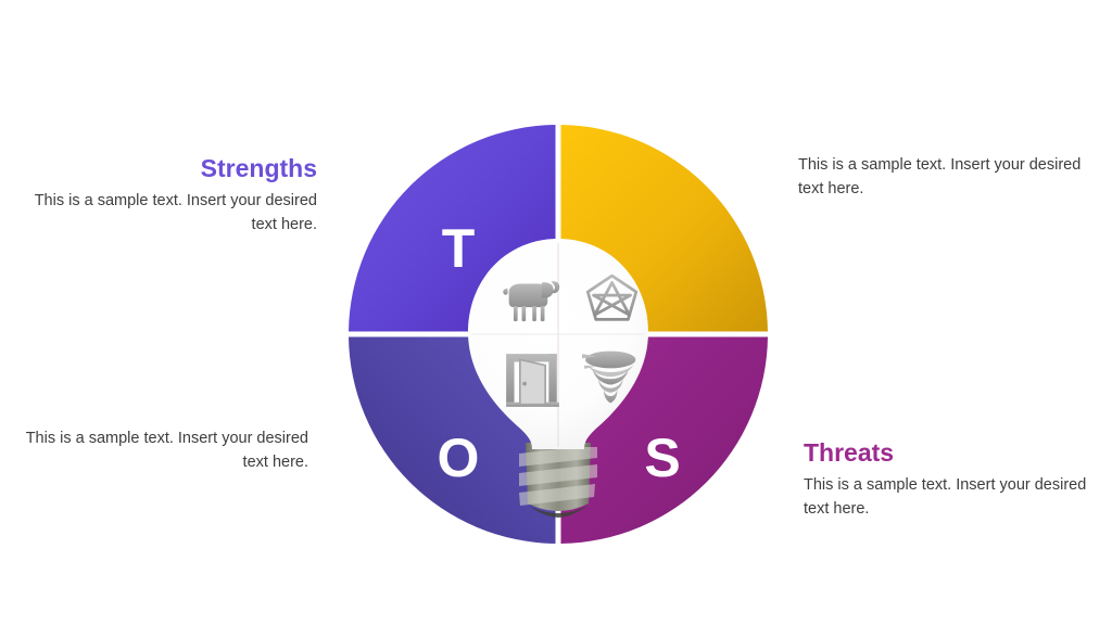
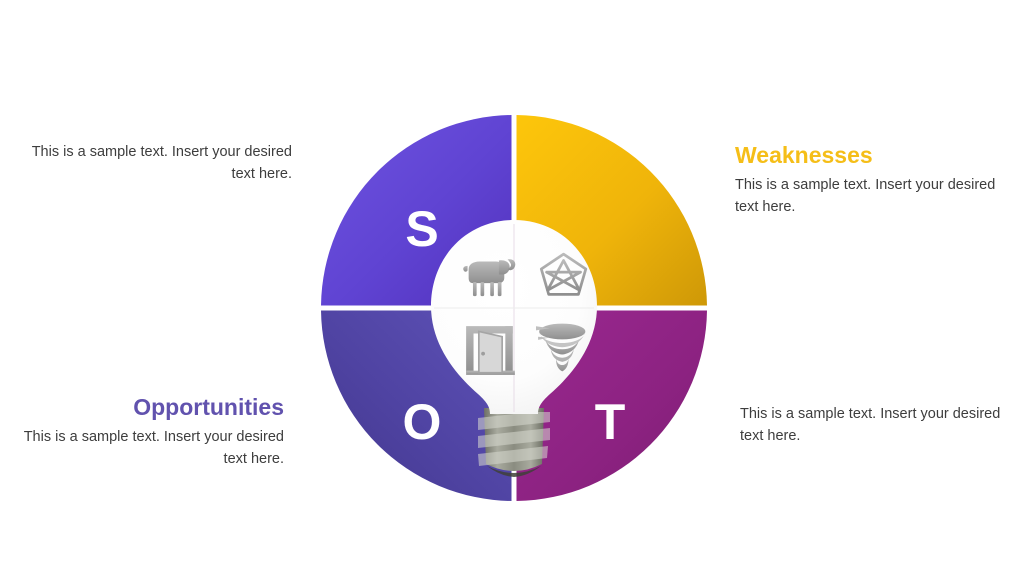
- Strengths
  This is a sample text. Insert your desired text here.
+ Weaknesses
  This is a sample text. Insert your desired text here.
+ Opportunities
  This is a sample text. Insert your desired text here.
- Threats
  This is a sample text. Insert your desired text here.
- T
+ S
  O
- S
+ T
